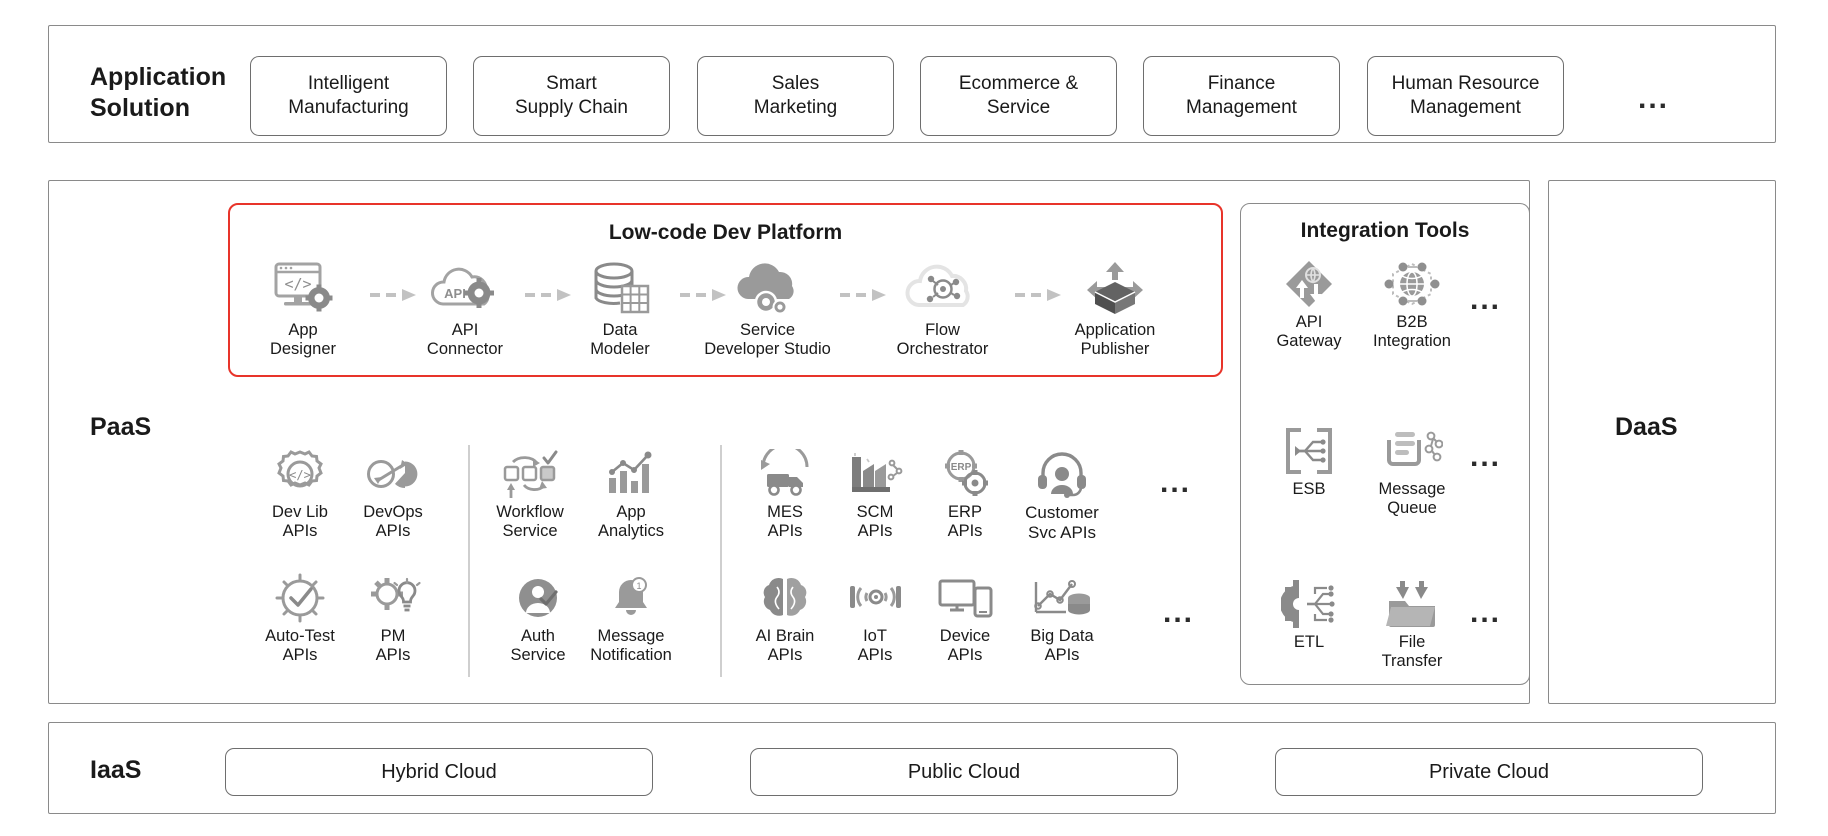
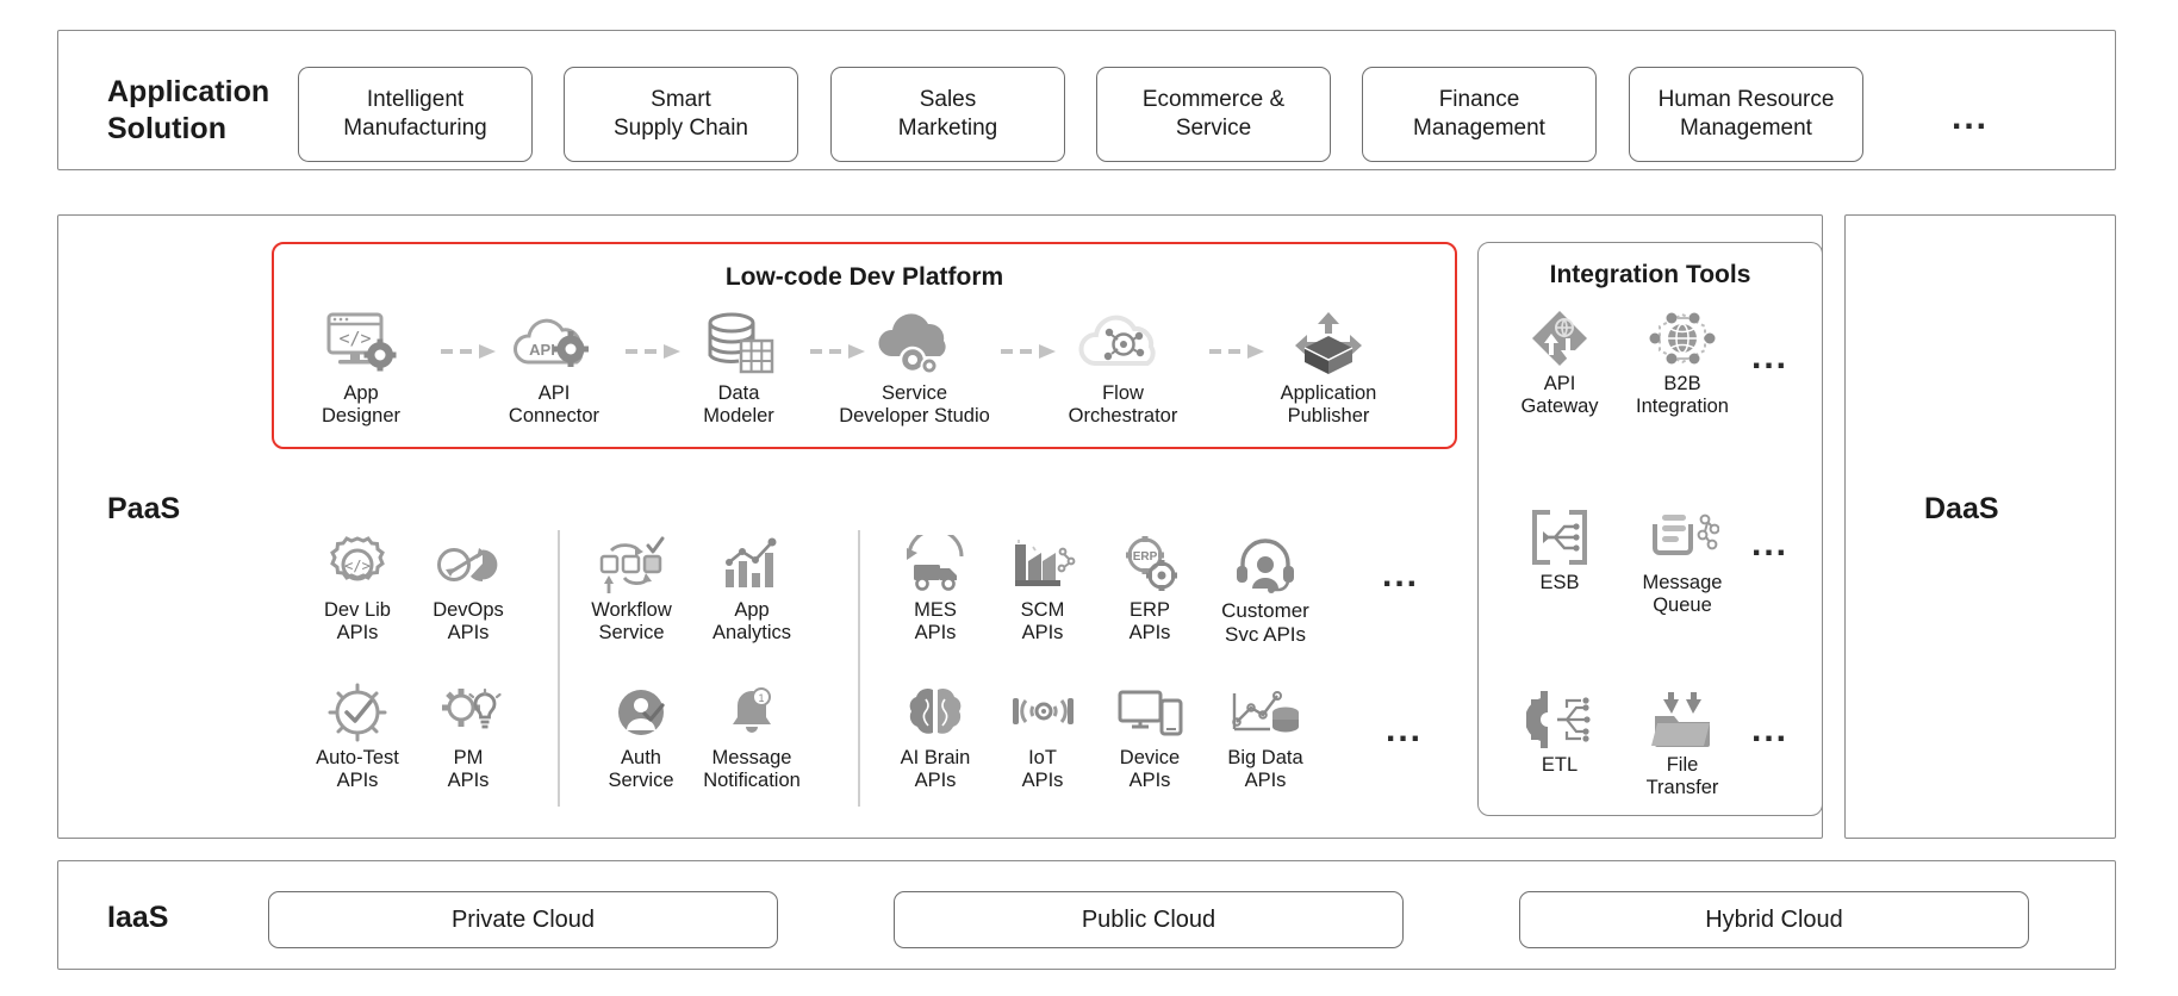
  Application
  Solution
  Intelligent
  Manufacturing
  Smart
  Supply Chain
  Sales
  Marketing
  Ecommerce &
  Service
  Finance
  Management
  Human Resource
  Management
  ...
  PaaS
  Low-code Dev Platform
  </>
  App
  Designer
  API
  Connector
  Data
  Modeler
  Service
  Developer Studio
  Flow
  Orchestrator
  Application
  Publisher
  </>
  Dev Lib
  APIs
  DevOps
  APIs
  Auto-Test
  APIs
  PM
  APIs
  Workflow Service
  App
  Analytics
  Auth
  Service
  1
  Message Notification
  MES
  APIs
  SCM
  APIs
  ERP
  ERP
  APIs
  Customer
  Svc APIs
  ...
  AI Brain
  APIs
  IoT
  APIs
  Device
  APIs
  Big Data
  APIs
  ...
  Integration Tools
  API
  Gateway
  B2B
  Integration
  ...
  ESB
  Message
  Queue
  ...
  ETL
  File
  Transfer
  ...
  DaaS
  IaaS
- Hybrid Cloud
+ Private Cloud
  Public Cloud
- Private Cloud
+ Hybrid Cloud
